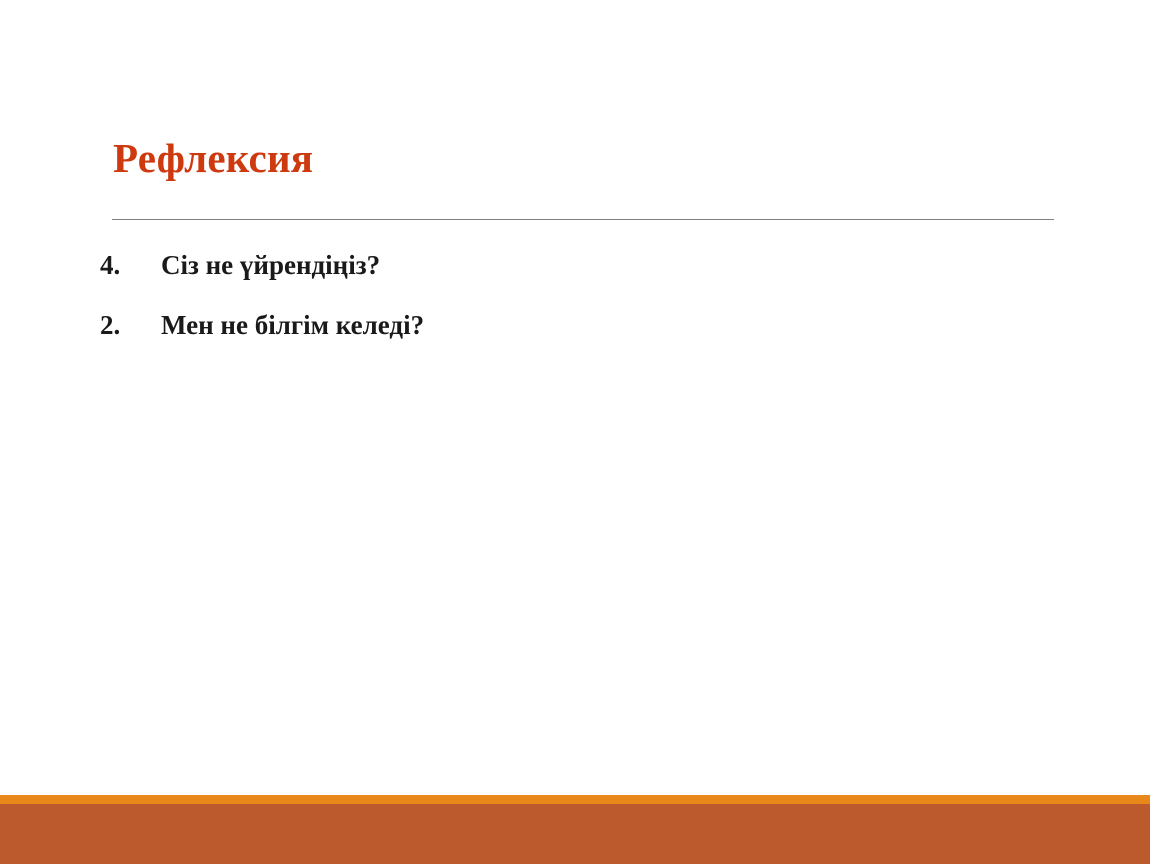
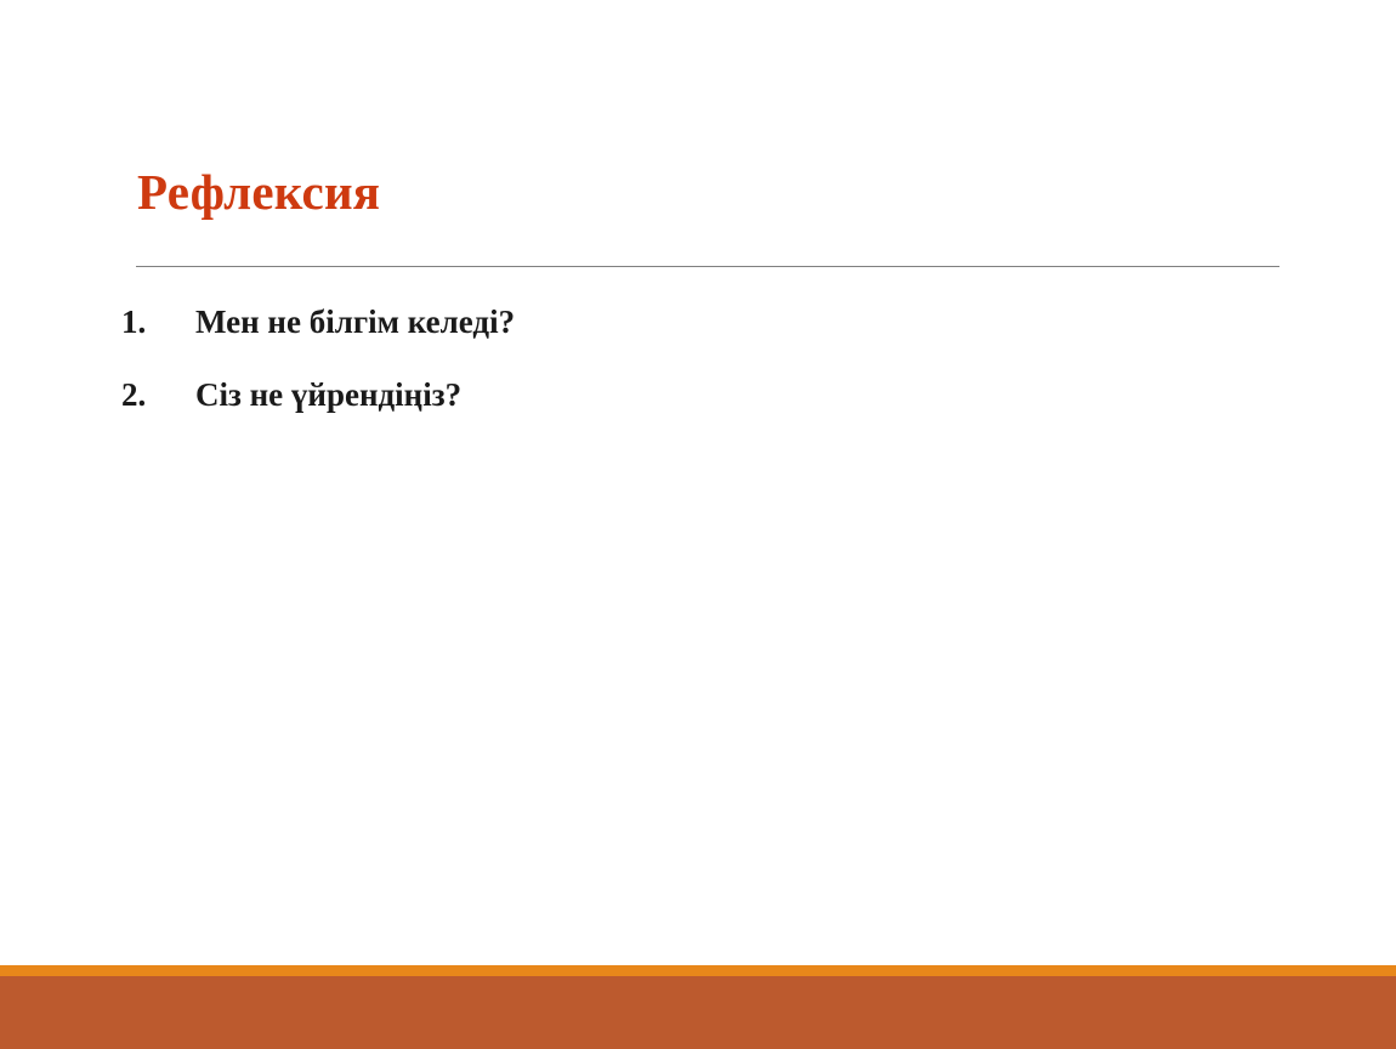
  Рефлексия
- 4.
+ 1.
- Сіз не үйрендіңіз?
+ Мен не білгім келеді?
  2.
- Мен не білгім келеді?
+ Сіз не үйрендіңіз?
